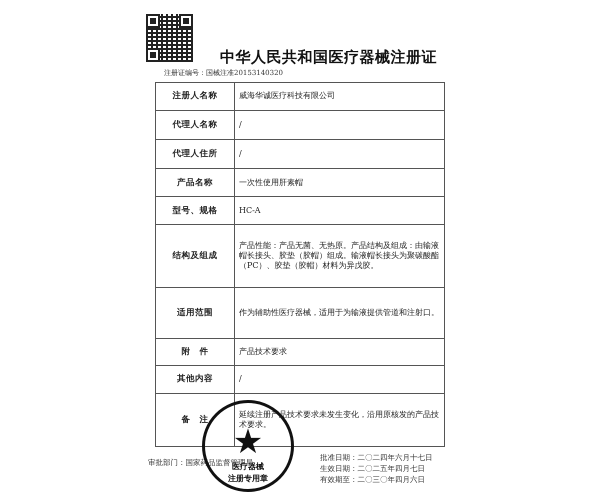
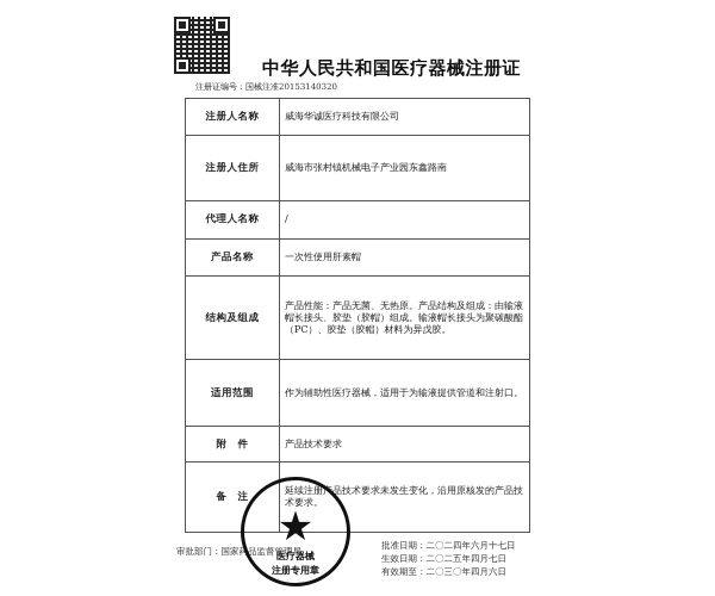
  中华人民共和国医疗器械注册证
  注册证编号：国械注准20153140320
  注册人名称	威海华诚医疗科技有限公司
+ 注册人住所	威海市张村镇机械电子产业园东鑫路南
  代理人名称	/
- 代理人住所	/
  产品名称	一次性使用肝素帽
- 型号、规格	HC-A
  结构及组成	产品性能：产品无菌、无热原。产品结构及组成：由输液帽长接头、胶垫（胶帽）组成。输液帽长接头为聚碳酸酯（PC）、胶垫（胶帽）材料为异戊胶。
  适用范围	作为辅助性医疗器械，适用于为输液提供管道和注射口。
  附 件	产品技术要求
- 其他内容	/
  备 注	延续注册产品技术要求未发生变化，沿用原核发的产品技术要求。
  审批部门：国家药品监督管理局
  批准日期：二〇二四年六月十七日
  生效日期：二〇二五年四月七日
  有效期至：二〇三〇年四月六日
  ★
  医疗器械
  注册专用章
